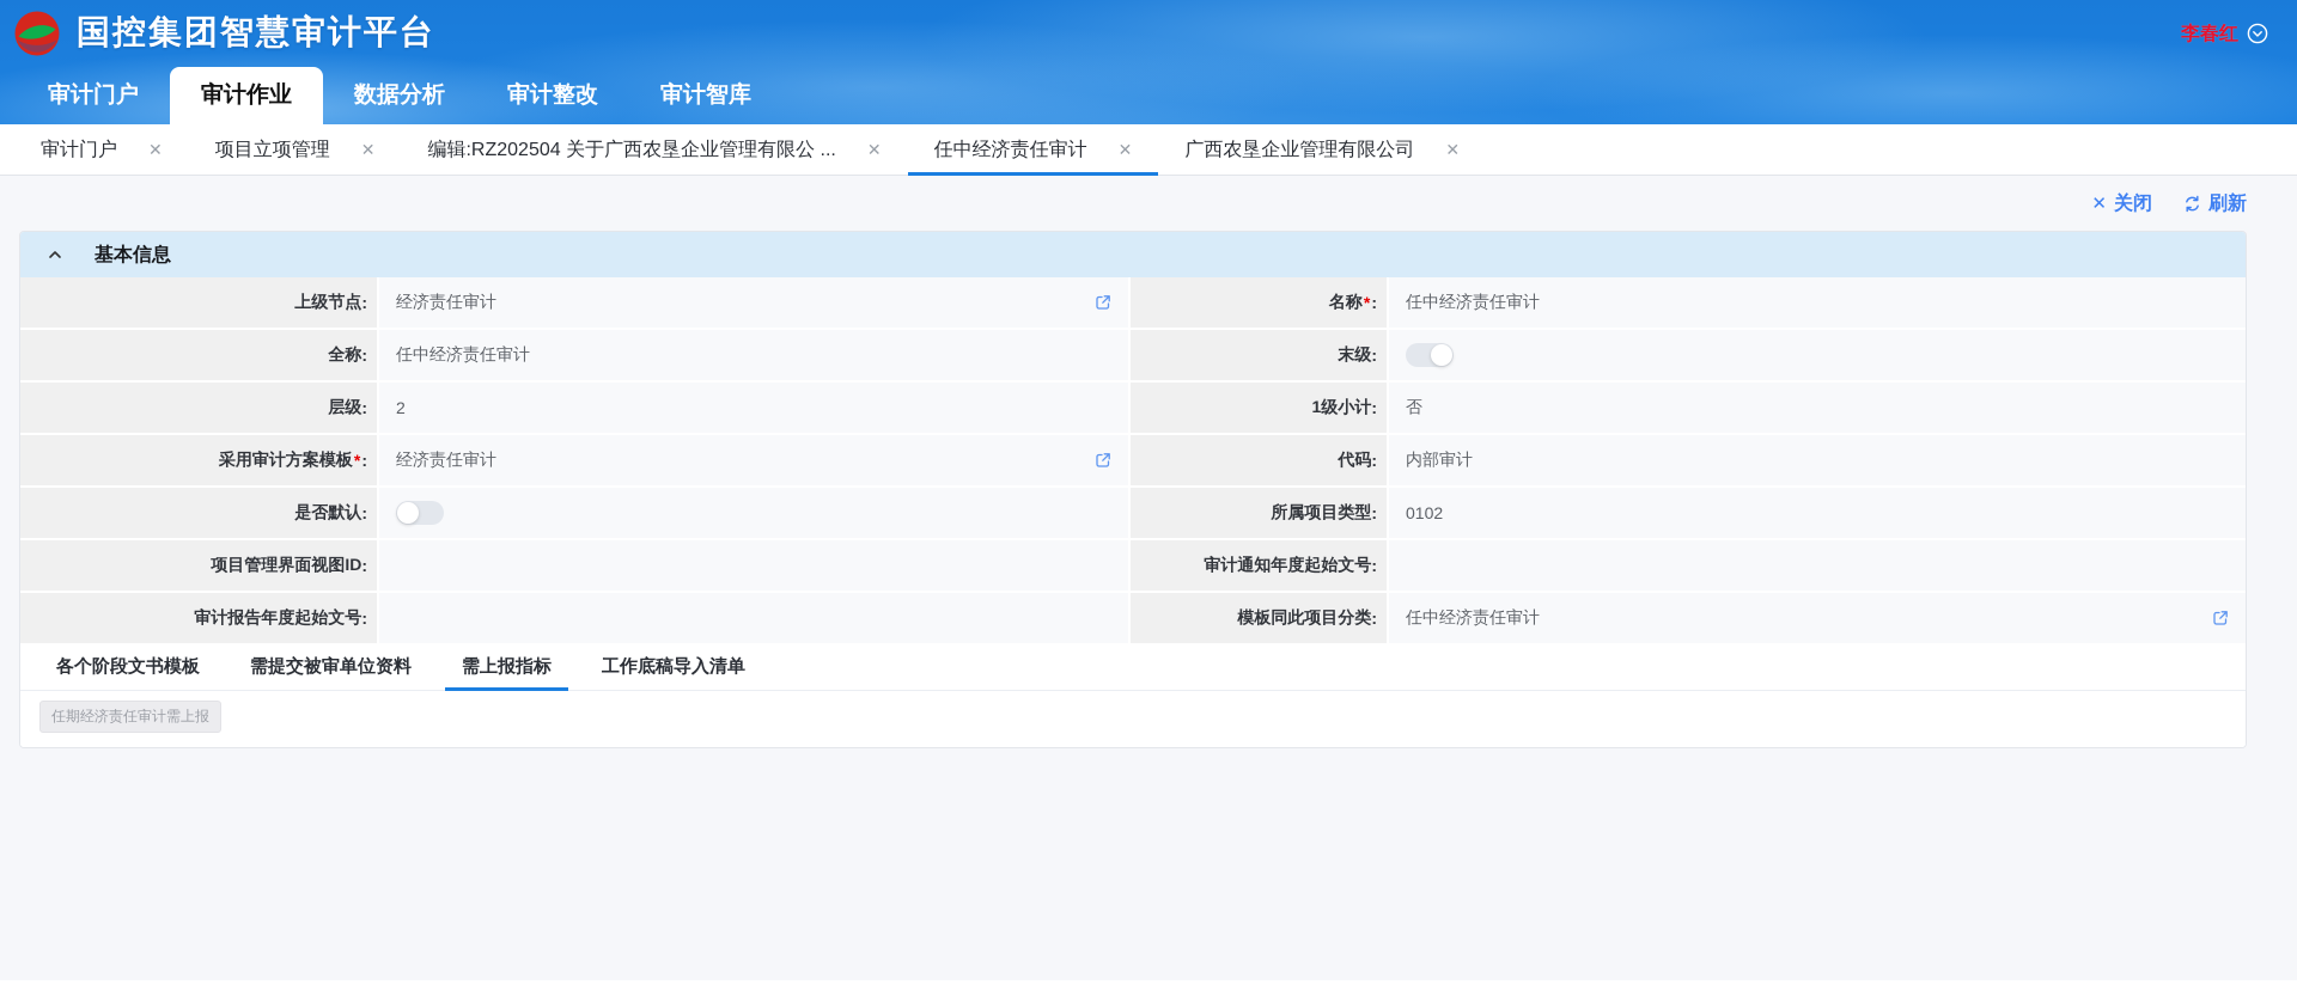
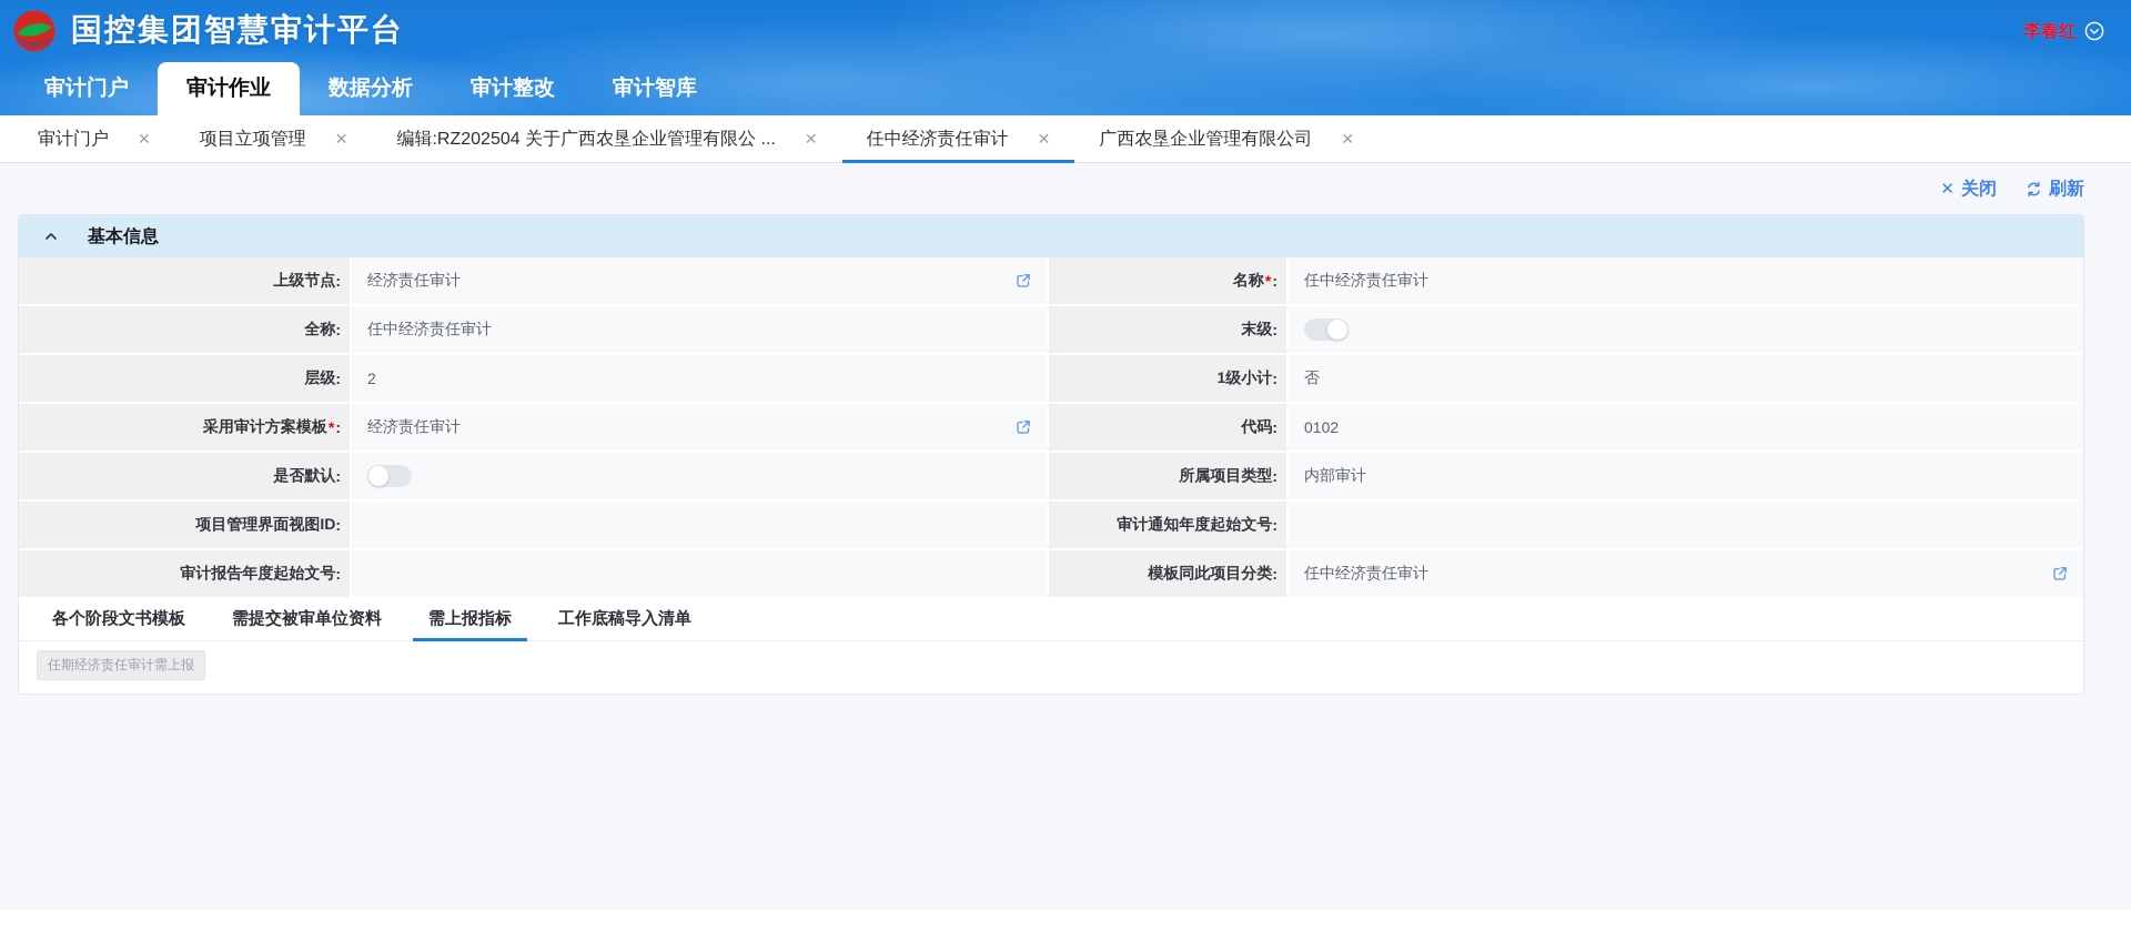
  国控集团智慧审计平台
  李春红
  审计门户
  审计作业
  数据分析
  审计整改
  审计智库
  审计门户
  ✕
  项目立项管理
  ✕
  编辑:RZ202504 关于广西农垦企业管理有限公 ...
  ✕
  任中经济责任审计
  ✕
  广西农垦企业管理有限公司
  ✕
  ✕
  关闭
  刷新
  基本信息
  上级节点
  :
  经济责任审计
  名称
  *
  :
  任中经济责任审计
  全称
  :
  任中经济责任审计
  末级
  :
  层级
  :
  2
  1级小计
  :
  否
  采用审计方案模板
  *
  :
  经济责任审计
  代码
  :
- 内部审计
+ 0102
  是否默认
  :
  所属项目类型
  :
- 0102
+ 内部审计
  项目管理界面视图ID
  :
  审计通知年度起始文号
  :
  审计报告年度起始文号
  :
  模板同此项目分类
  :
  任中经济责任审计
  各个阶段文书模板
  需提交被审单位资料
  需上报指标
  工作底稿导入清单
  任期经济责任审计需上报
